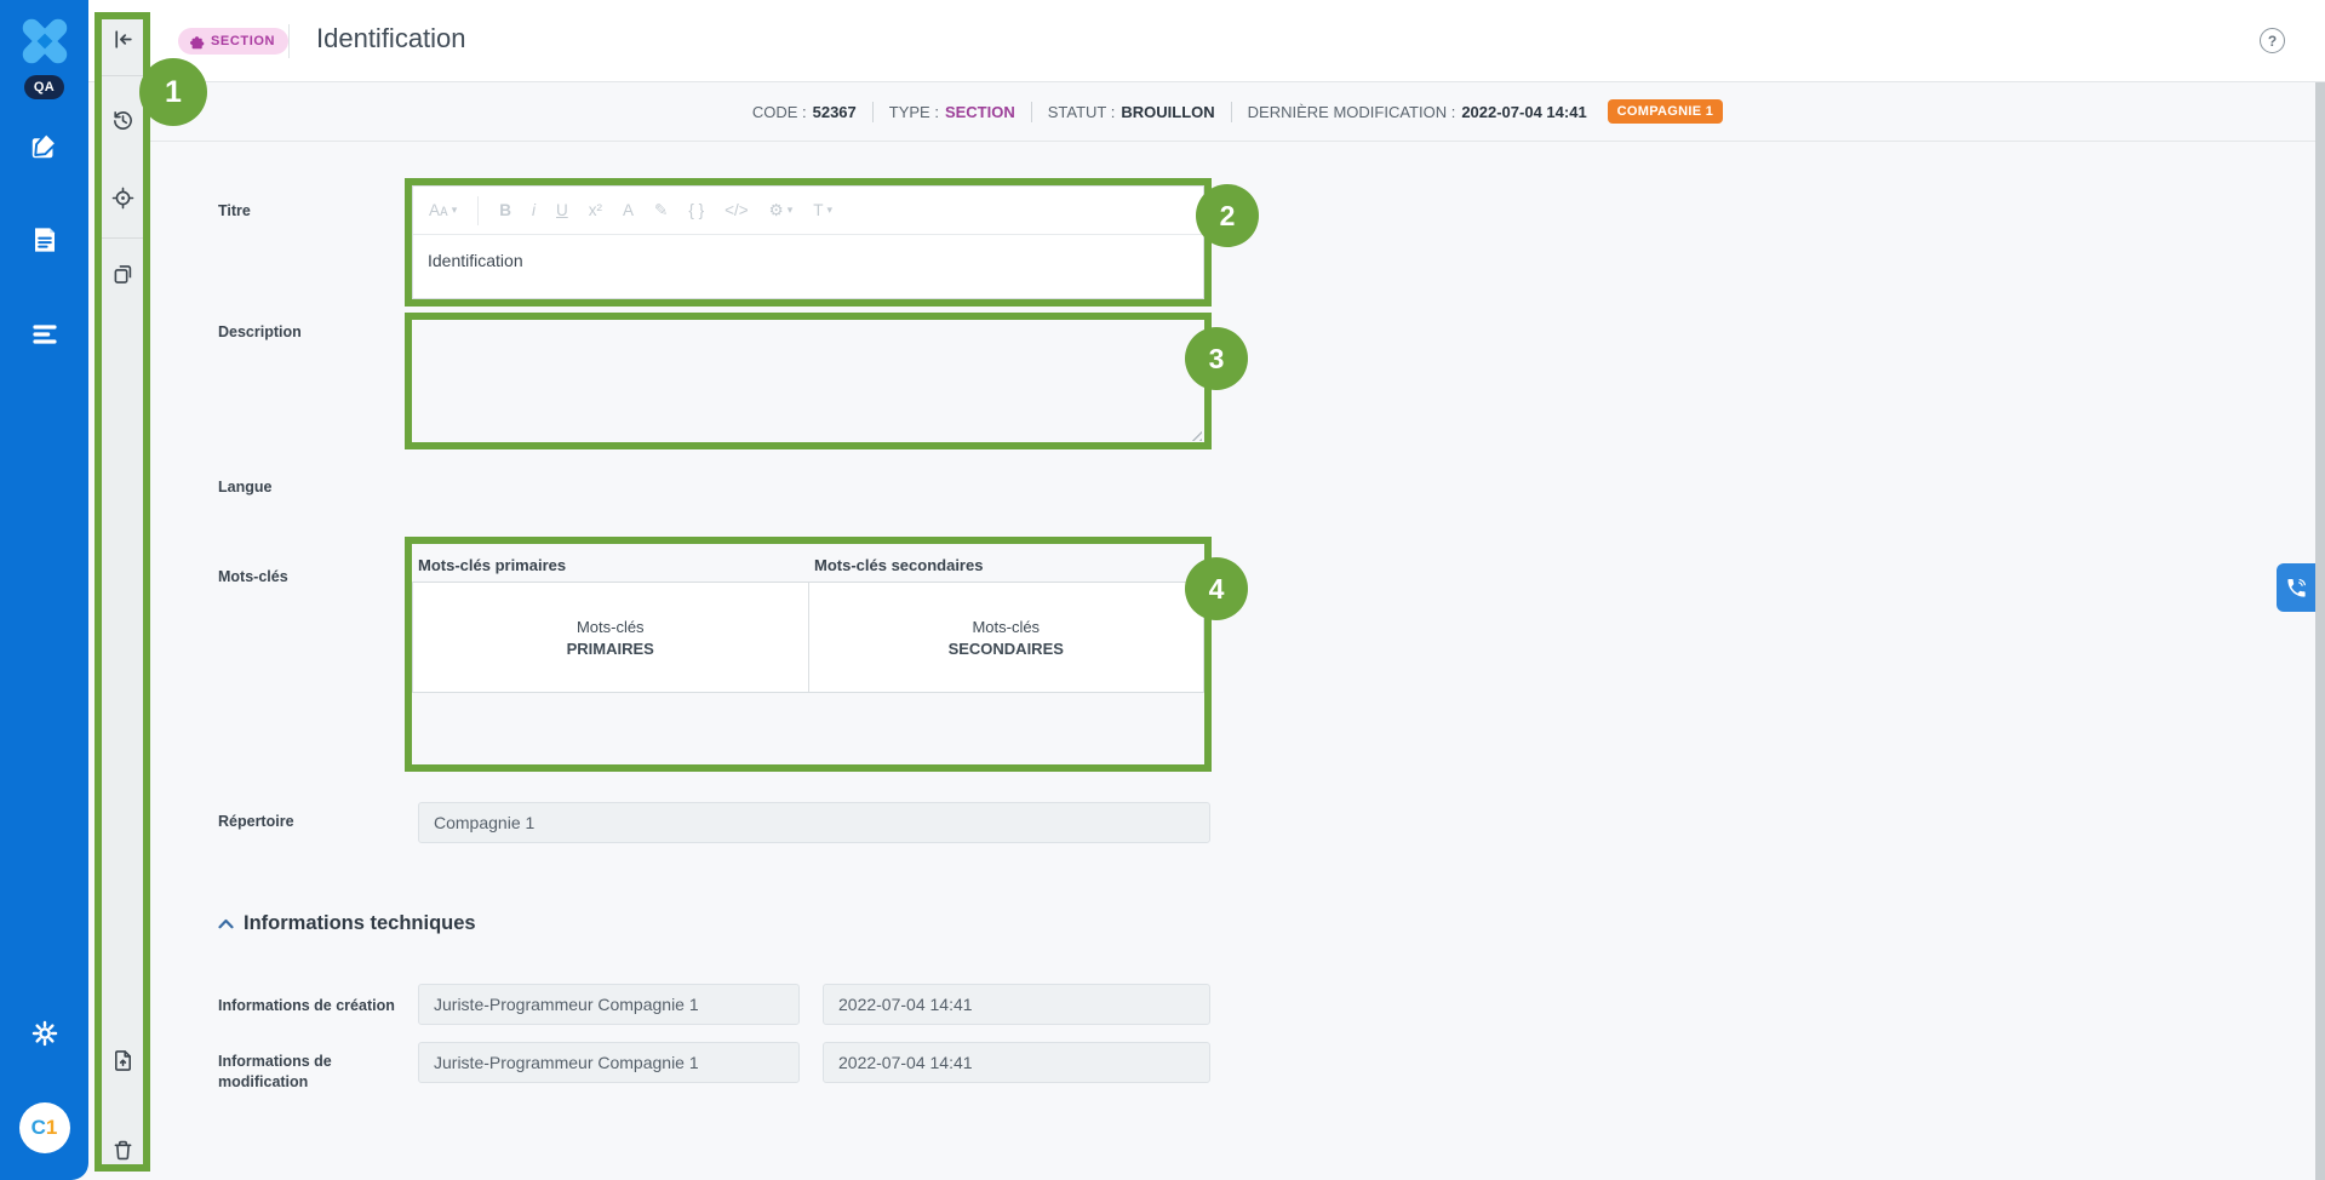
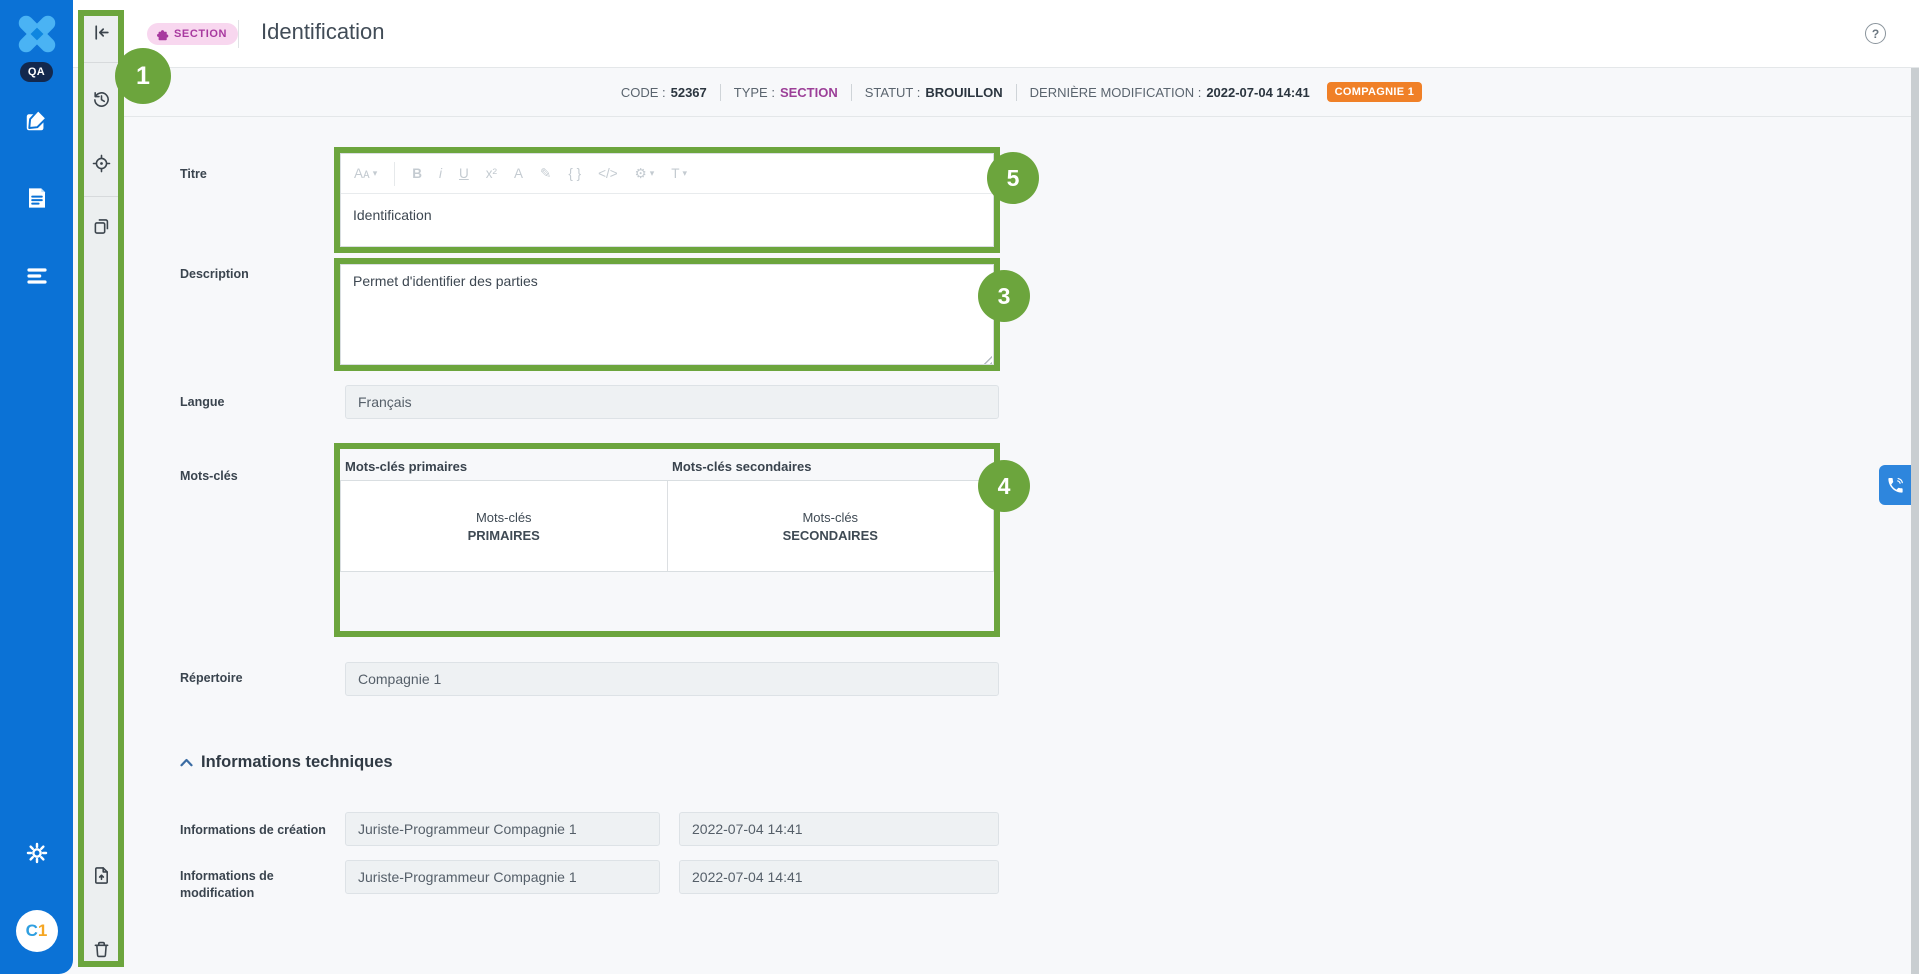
  SECTION
  Identification
  ?
  CODE :
  52367
  TYPE :
  SECTION
  STATUT :
  BROUILLON
  DERNIÈRE MODIFICATION :
  2022-07-04 14:41
  COMPAGNIE 1
  Titre
  Description
  Langue
  Mots-clés
  Répertoire
  Aᴀ
  ▾
  B
  i
  U
  x²
  A
  ✎
  { }
  </>
  ⚙
  ▾
  T
  ▾
  Identification
+ Permet d'identifier des parties
+ Français
  Mots-clés primaires
  Mots-clés secondaires
  Mots-clés
  PRIMAIRES
  Mots-clés
  SECONDAIRES
  Compagnie 1
  Informations techniques
  Informations de création
  Juriste-Programmeur Compagnie 1
  2022-07-04 14:41
  Informations de modification
  Juriste-Programmeur Compagnie 1
  2022-07-04 14:41
  QA
  C
  1
  1
- 2
+ 5
  3
  4
